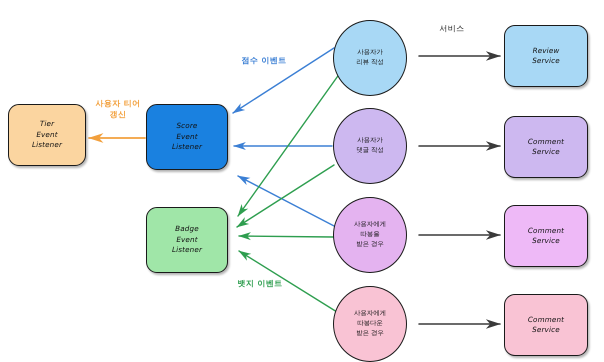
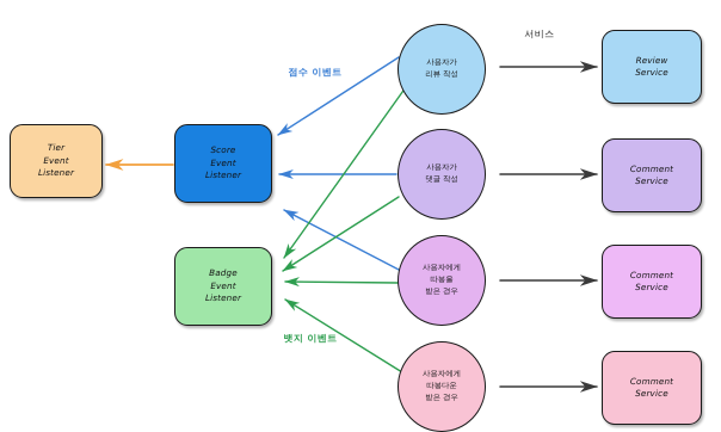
  Tier
  Event
  Listener
  Score
  Event
  Listener
  Badge
  Event
  Listener
  사용자가
  리뷰 작성
  사용자가
  댓글 작성
  사용자에게
  따봉을
  받은 경우
  사용자에게
  따봉다운
  받은 경우
  Review
  Service
  Comment
  Service
  Comment
  Service
  Comment
  Service
- 사용자 티어
- 갱신
  점수 이벤트
  뱃지 이벤트
  서비스
